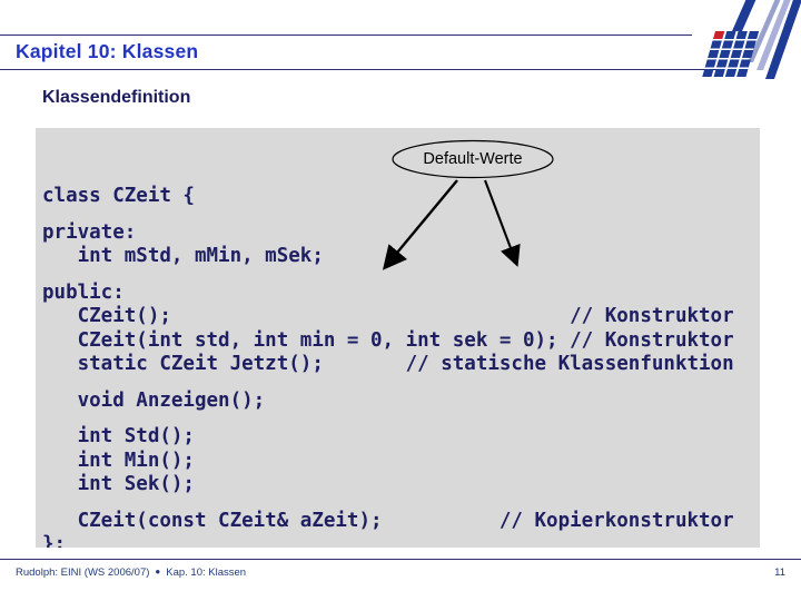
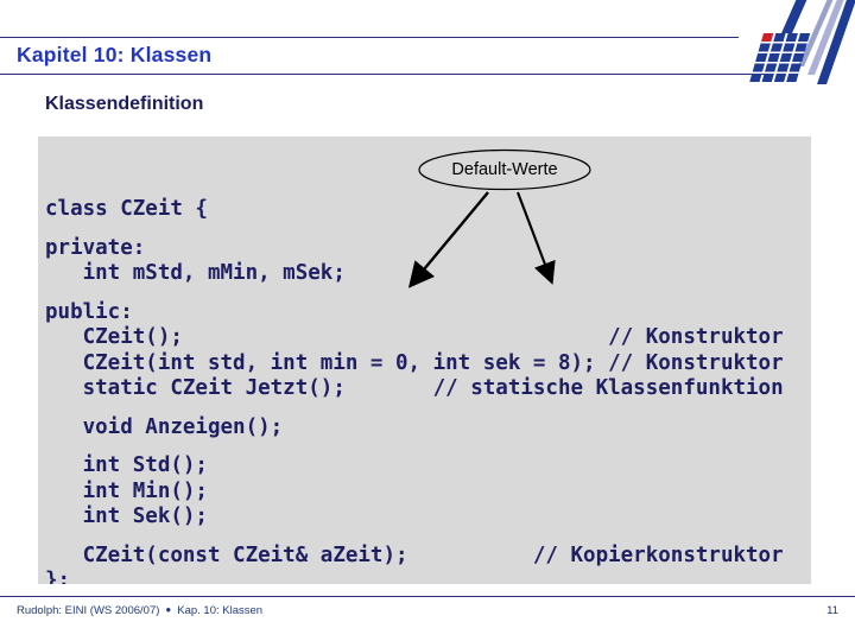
  Kapitel 10: Klassen
  Klassendefinition
  class CZeit {
  private:
  int mStd, mMin, mSek;
  public:
  CZeit(); // Konstruktor
- CZeit(int std, int min = 0, int sek = 0); // Konstruktor
+ CZeit(int std, int min = 0, int sek = 8); // Konstruktor
  static CZeit Jetzt(); // statische Klassenfunktion
  void Anzeigen();
  int Std();
  int Min();
  int Sek();
  CZeit(const CZeit& aZeit); // Kopierkonstruktor
  };
  Default-Werte
  Rudolph: EINI (WS 2006/07) ● Kap. 10: Klassen
  11
